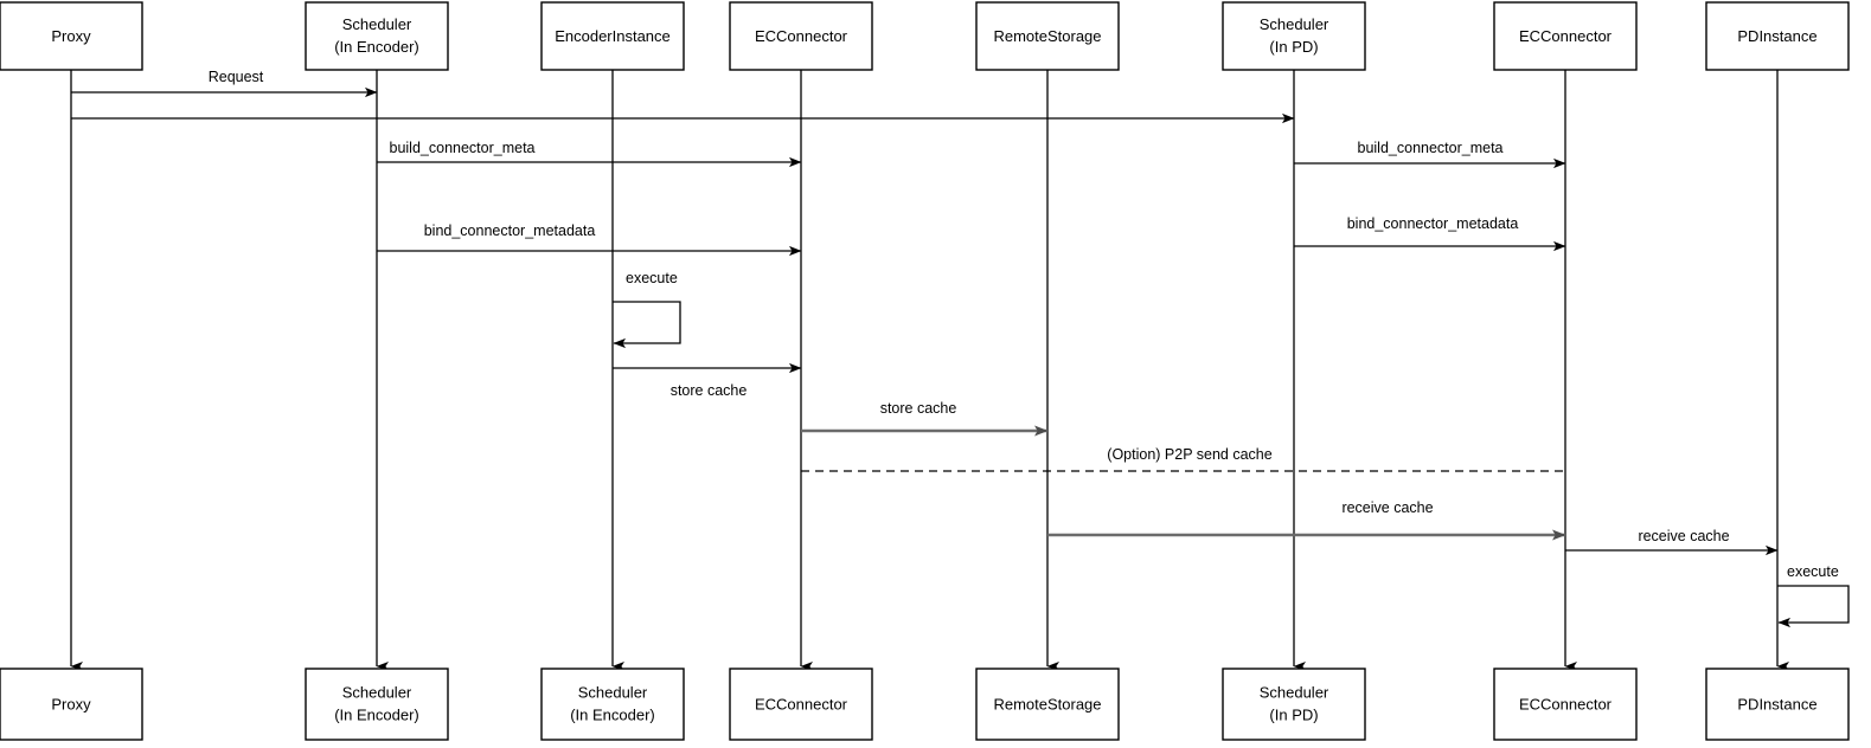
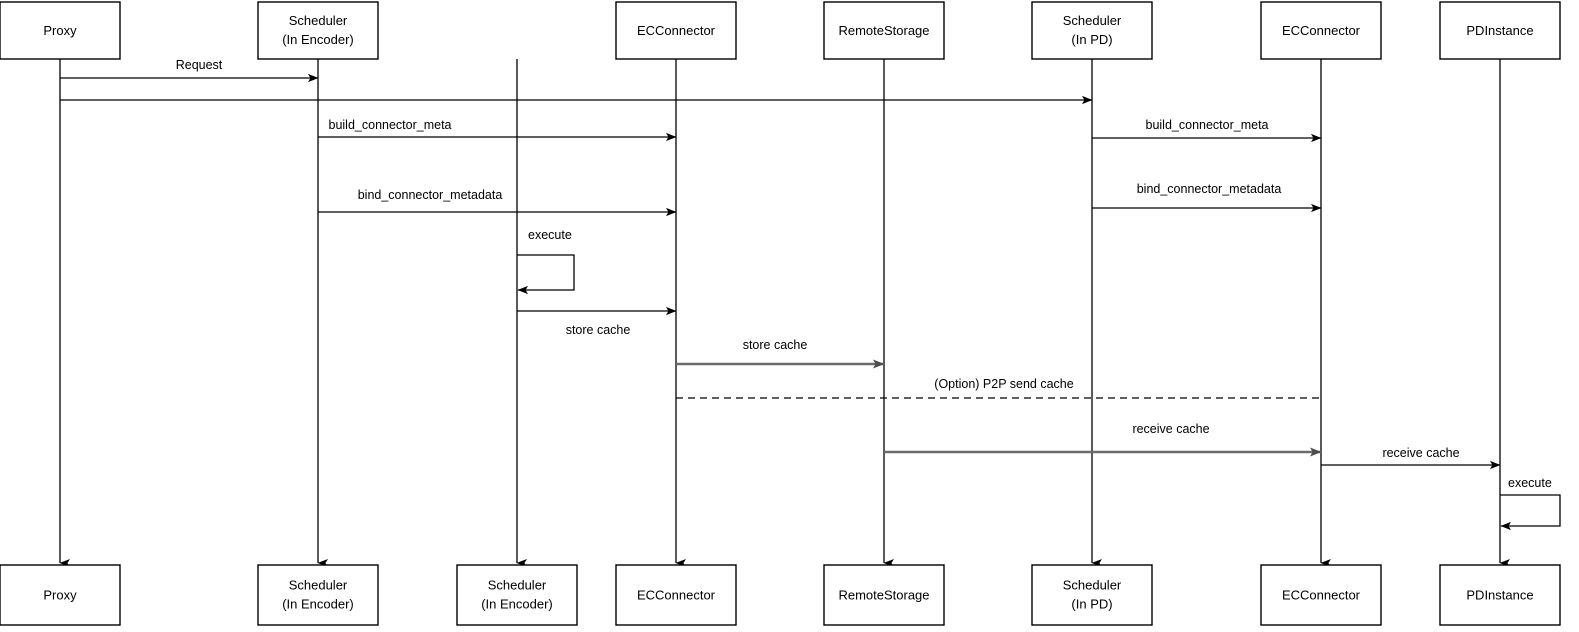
  Request
  build_connector_meta
  build_connector_meta
  bind_connector_metadata
  bind_connector_metadata
  store cache
  store cache
  (Option) P2P send cache
  receive cache
  receive cache
  execute
  execute
  Proxy
  Scheduler
  (In Encoder)
- EncoderInstance
  ECConnector
  RemoteStorage
  Scheduler
  (In PD)
  ECConnector
  PDInstance
  Proxy
  Scheduler
  (In Encoder)
  Scheduler
  (In Encoder)
  ECConnector
  RemoteStorage
  Scheduler
  (In PD)
  ECConnector
  PDInstance
